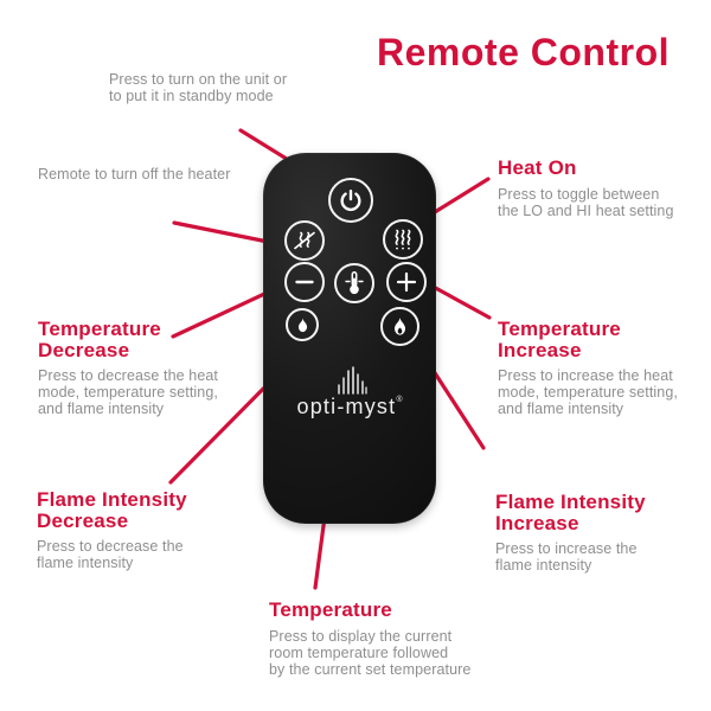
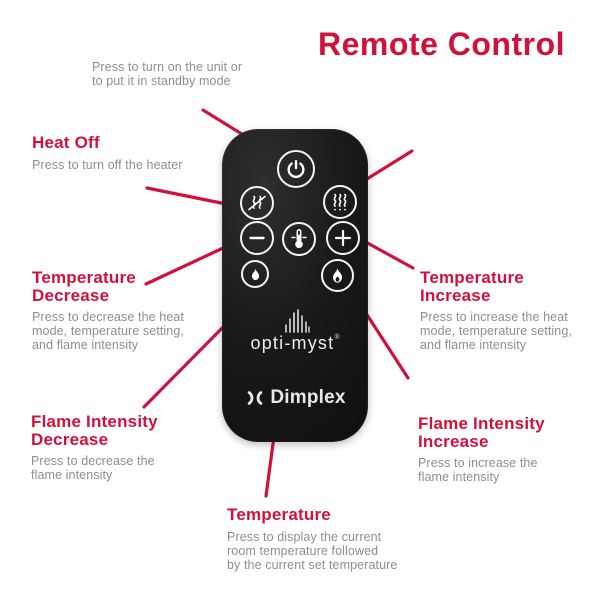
  Remote Control
  Press to turn on the unit or
  to put it in standby mode
+ Heat Off
- Remote to turn off the heater
+ Press to turn off the heater
- Heat On
- Press to toggle between
- the LO and HI heat setting
  Temperature
  Decrease
  Press to decrease the heat
  mode, temperature setting,
  and flame intensity
  Temperature
  Increase
  Press to increase the heat
  mode, temperature setting,
  and flame intensity
  Flame Intensity
  Decrease
  Press to decrease the
  flame intensity
  Flame Intensity
  Increase
  Press to increase the
  flame intensity
  Temperature
  Press to display the current
  room temperature followed
  by the current set temperature
  opti-myst
+ Dimplex
